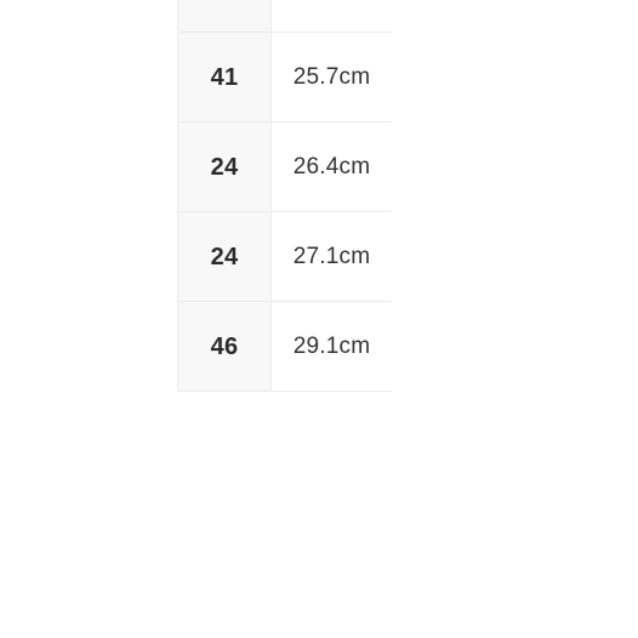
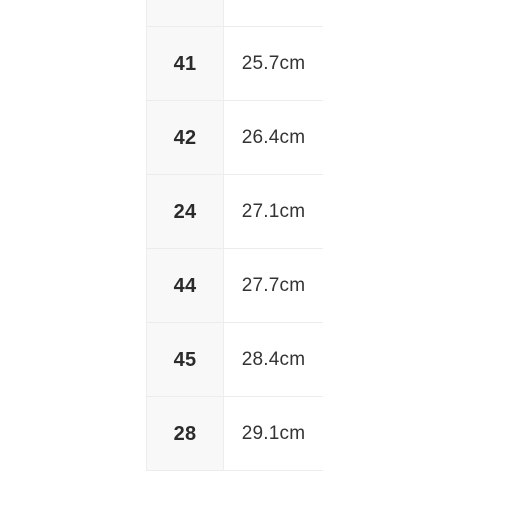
  41	25.7cm
- 24	26.4cm
+ 42	26.4cm
  24	27.1cm
+ 44	27.7cm
+ 45	28.4cm
- 46	29.1cm
+ 28	29.1cm
